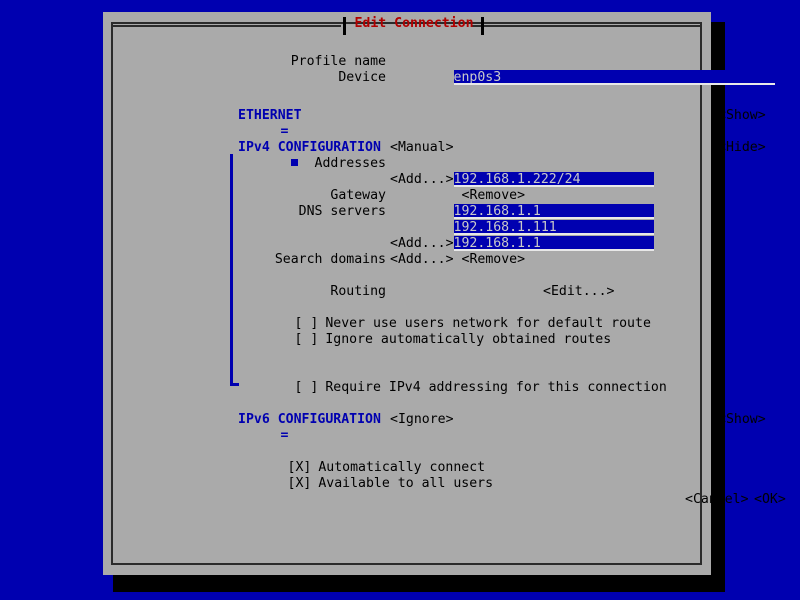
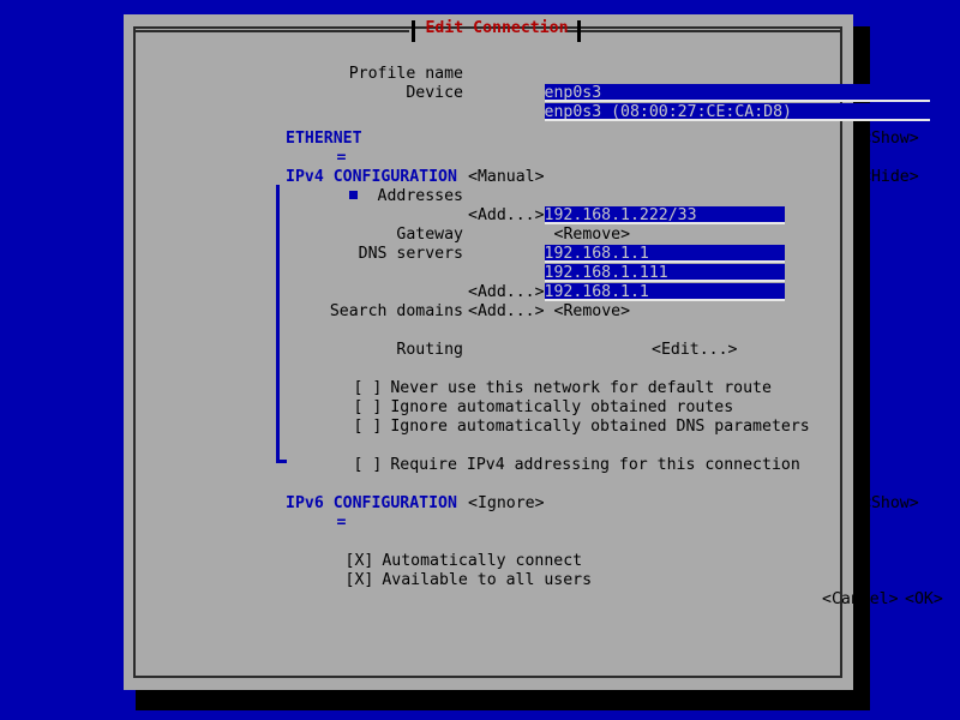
  Edit Connection
  Profile name
  enp0s3
  Device
+ enp0s3 (08:00:27:CE:CA:D8)
  =
  ETHERNET
  <Show>
  IPv4 CONFIGURATION
  <Manual>
  <Hide>
  Addresses
- 192.168.1.222/24 <Remove>
+ 192.168.1.222/33 <Remove>
  <Add...>
  Gateway
  192.168.1.1
  DNS servers
  192.168.1.1 <Remove>
  <Add...>
  Search domains
  <Add...>
  Routing
  <Edit...>
- [ ] Never use users network for default route
+ [ ] Never use this network for default route
  [ ] Ignore automatically obtained routes
+ [ ] Ignore automatically obtained DNS parameters
  [ ] Require IPv4 addressing for this connection
  =
  IPv6 CONFIGURATION
  <Ignore>
  <Show>
  [X] Automatically connect
  [X] Available to all users
  <Cancel>
  <OK>
